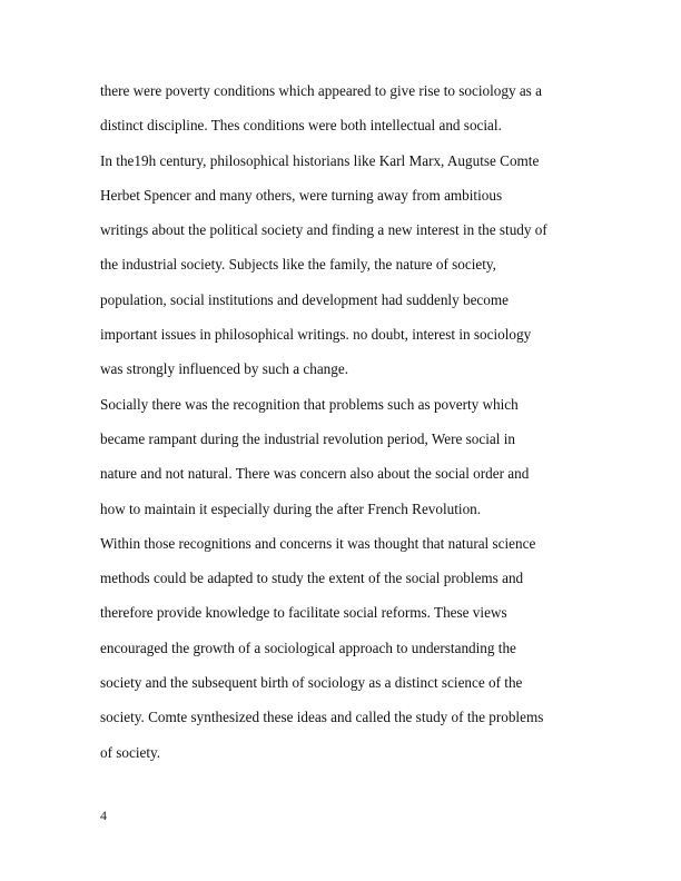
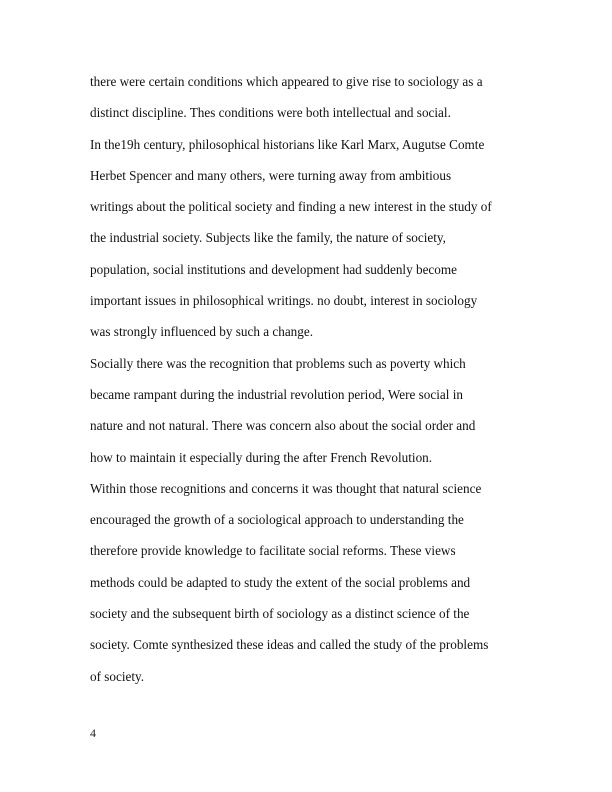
- there were poverty conditions which appeared to give rise to sociology as a
+ there were certain conditions which appeared to give rise to sociology as a
  distinct discipline. Thes conditions were both intellectual and social.
  In the19h century, philosophical historians like Karl Marx, Augutse Comte
  Herbet Spencer and many others, were turning away from ambitious
  writings about the political society and finding a new interest in the study of
  the industrial society. Subjects like the family, the nature of society,
  population, social institutions and development had suddenly become
  important issues in philosophical writings. no doubt, interest in sociology
  was strongly influenced by such a change.
  Socially there was the recognition that problems such as poverty which
  became rampant during the industrial revolution period, Were social in
  nature and not natural. There was concern also about the social order and
  how to maintain it especially during the after French Revolution.
  Within those recognitions and concerns it was thought that natural science
- methods could be adapted to study the extent of the social problems and
+ encouraged the growth of a sociological approach to understanding the
  therefore provide knowledge to facilitate social reforms. These views
- encouraged the growth of a sociological approach to understanding the
+ methods could be adapted to study the extent of the social problems and
  society and the subsequent birth of sociology as a distinct science of the
  society. Comte synthesized these ideas and called the study of the problems
  of society.
  4
